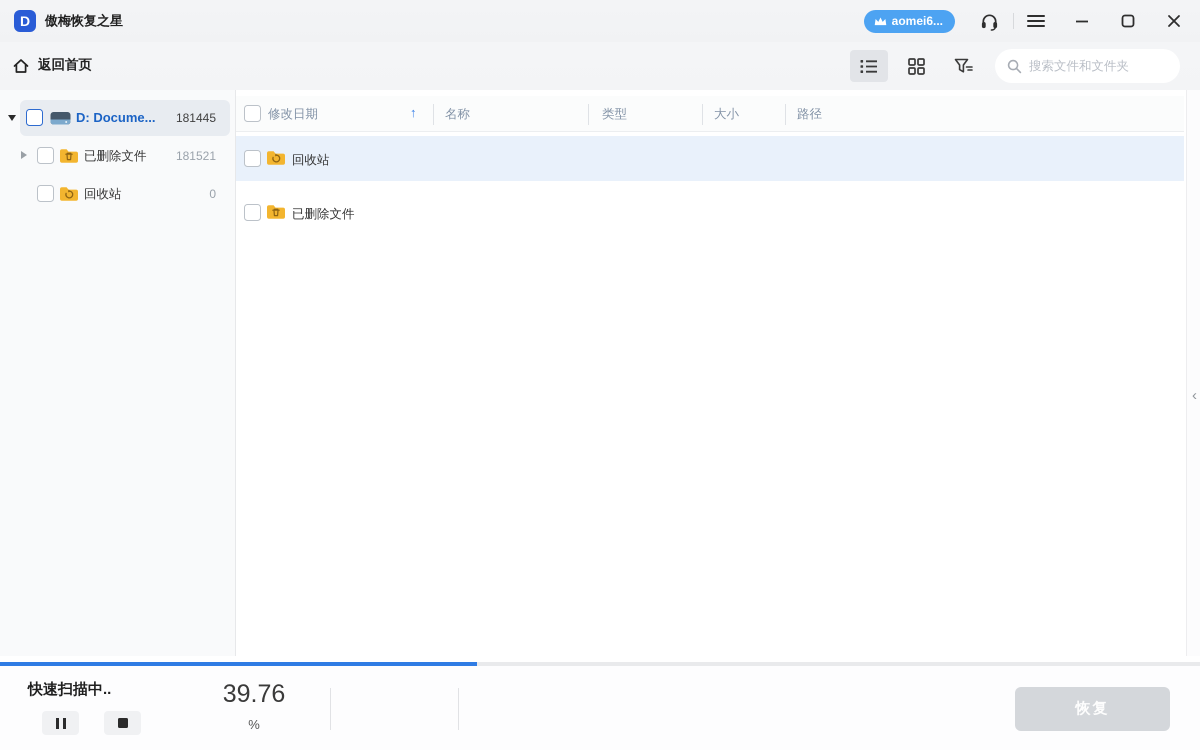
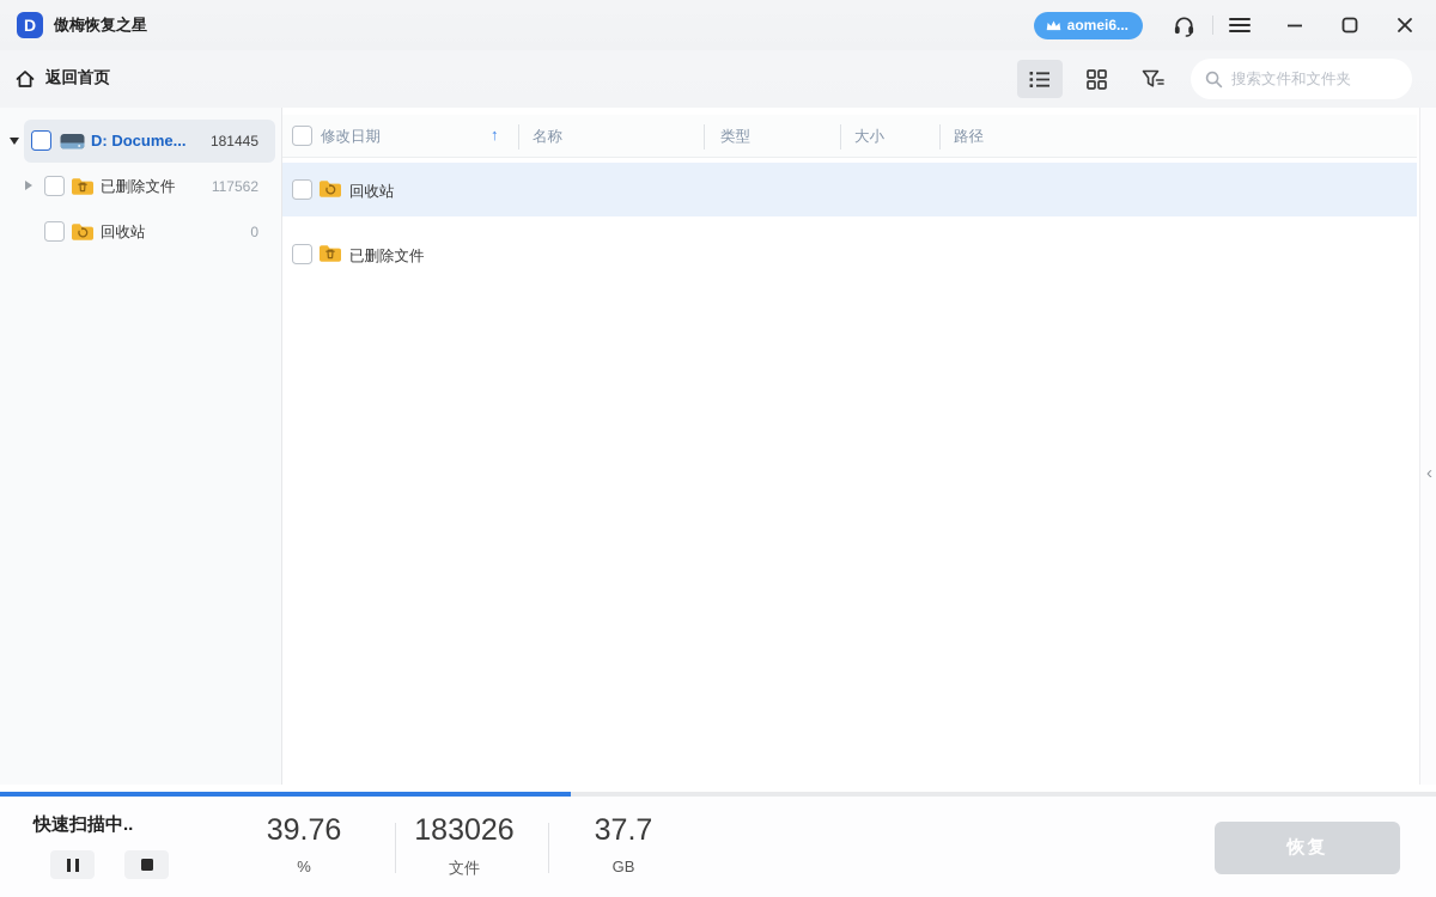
  D
  傲梅恢复之星
  aomei6...
  返回首页
  搜索文件和文件夹
  D: Docume...
  181445
  已删除文件
- 181521
+ 117562
  回收站
  0
  修改日期
  ↑
  名称
  类型
  大小
  路径
  回收站
  已删除文件
  ‹
  快速扫描中..
  39.76
  %
+ 183026
+ 文件
+ 37.7
+ GB
  恢复
